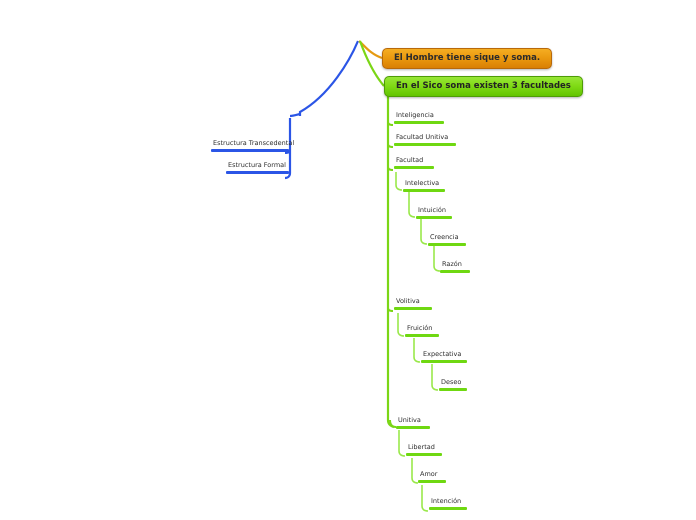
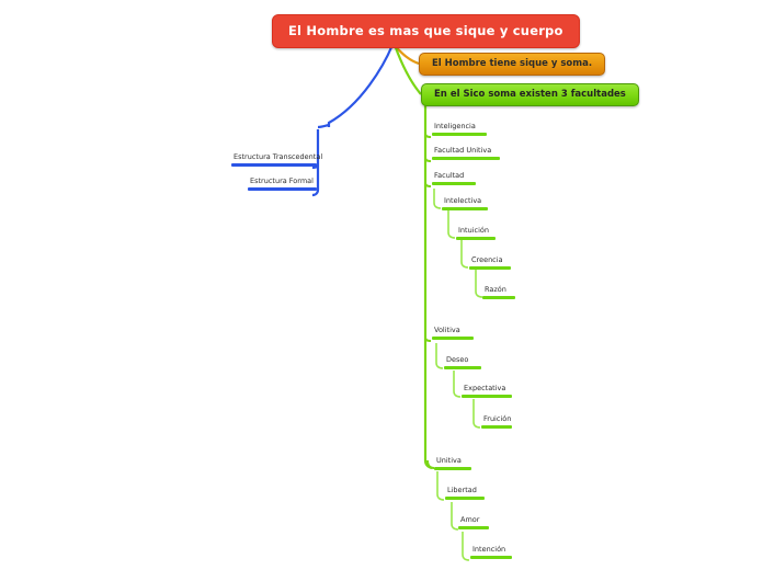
+ El Hombre es mas que sique y cuerpo
  El Hombre tiene sique y soma.
  En el Sico soma existen 3 facultades
  Estructura Transcedental
  Estructura Formal
  Inteligencia
  Facultad Unitiva
  Facultad
  Intelectiva
  Intuición
  Creencia
  Razón
  Volitiva
- Fruición
+ Deseo
  Expectativa
- Deseo
+ Fruición
  Unitiva
  Libertad
  Amor
  Intención
